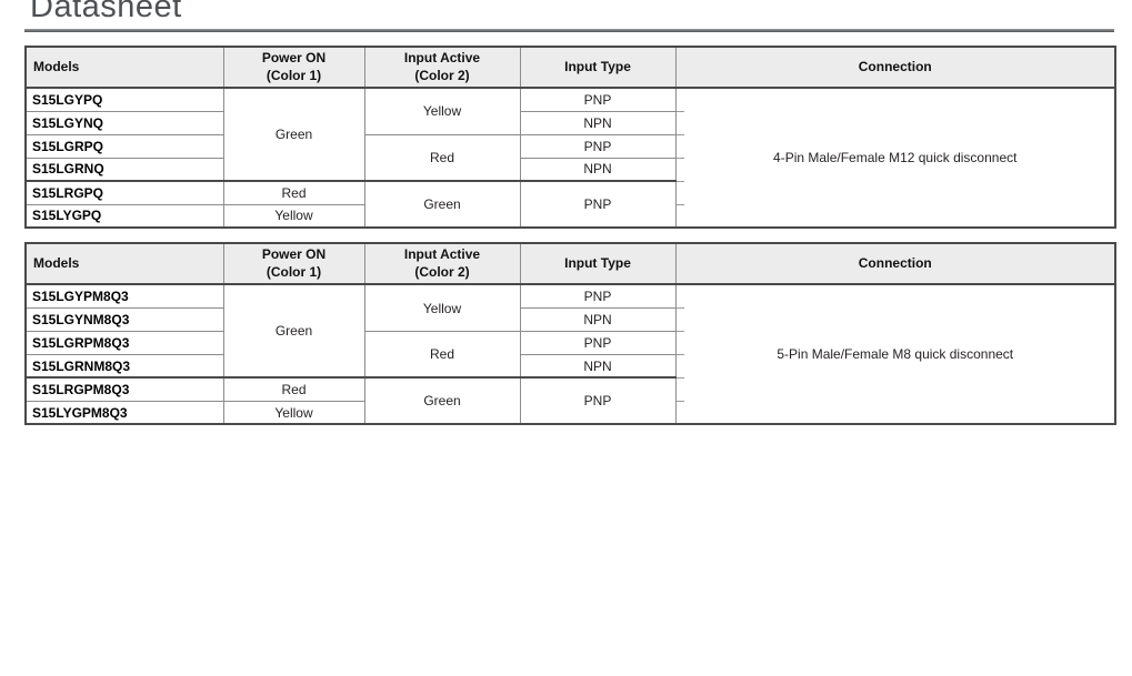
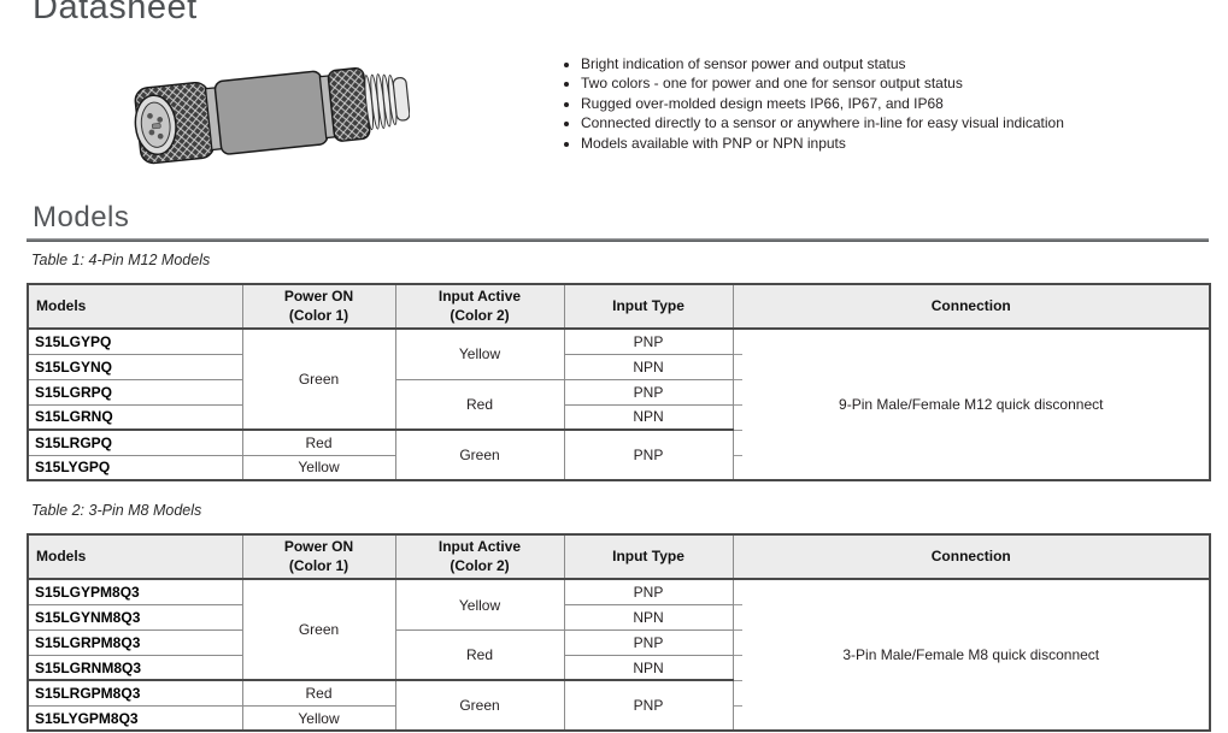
  Datasheet
+ Bright indication of sensor power and output status
+ Two colors - one for power and one for sensor output status
+ Rugged over-molded design meets IP66, IP67, and IP68
+ Connected directly to a sensor or anywhere in-line for easy visual indication
+ Models available with PNP or NPN inputs
+ Models
+ Table 1: 4-Pin M12 Models
  Models	Power ON (Color 1)	Input Active (Color 2)	Input Type	Connection
- S15LGYPQ	Green	Yellow	PNP	4-Pin Male/Female M12 quick disconnect
+ S15LGYPQ	Green	Yellow	PNP	9-Pin Male/Female M12 quick disconnect
  S15LGYNQ	NPN
  S15LGRPQ	Red	PNP
  S15LGRNQ	NPN
  S15LRGPQ	Red	Green	PNP
  S15LYGPQ	Yellow
+ Table 2: 3-Pin M8 Models
  Models	Power ON (Color 1)	Input Active (Color 2)	Input Type	Connection
- S15LGYPM8Q3	Green	Yellow	PNP	5-Pin Male/Female M8 quick disconnect
+ S15LGYPM8Q3	Green	Yellow	PNP	3-Pin Male/Female M8 quick disconnect
  S15LGYNM8Q3	NPN
  S15LGRPM8Q3	Red	PNP
  S15LGRNM8Q3	NPN
  S15LRGPM8Q3	Red	Green	PNP
  S15LYGPM8Q3	Yellow
